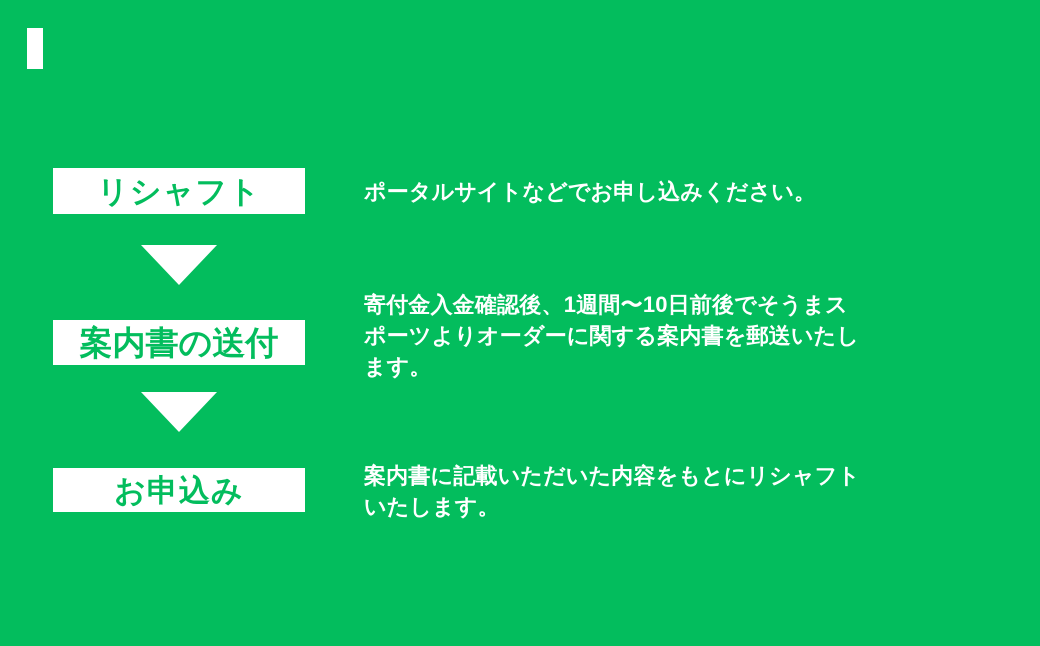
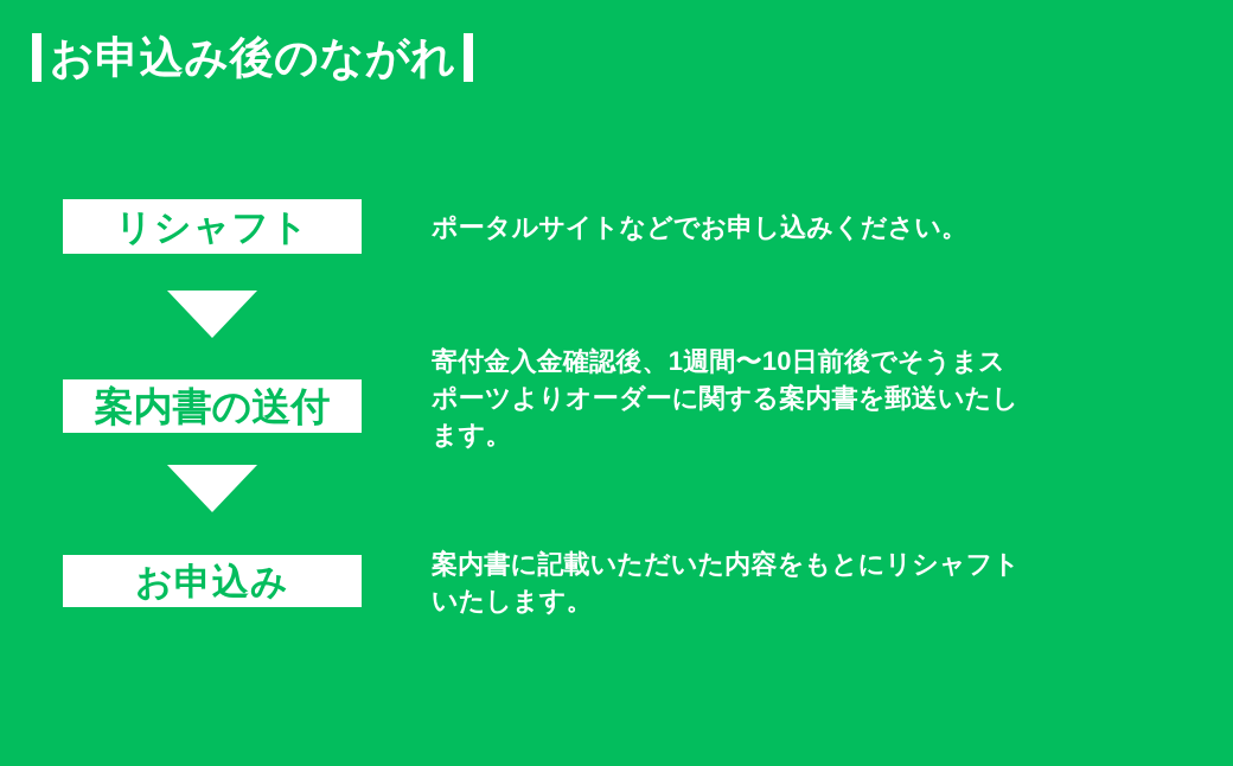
+ お申込み後のながれ
  リシャフト
  案内書の送付
  お申込み
  ポータルサイトなどでお申し込みください。
  寄付金入金確認後、1週間〜10日前後でそうまス
  ポーツよりオーダーに関する案内書を郵送いたし
  ます。
  案内書に記載いただいた内容をもとにリシャフト
  いたします。
